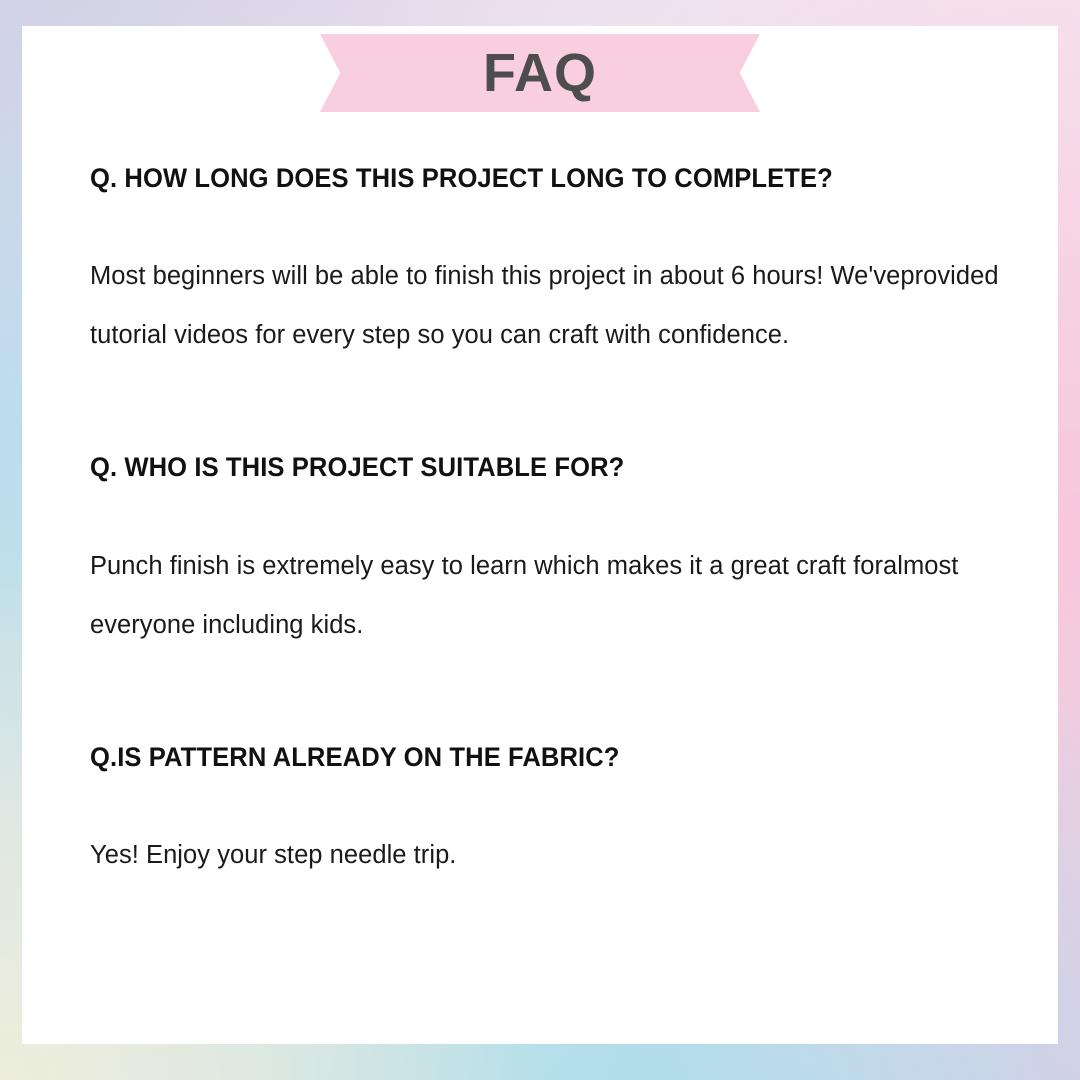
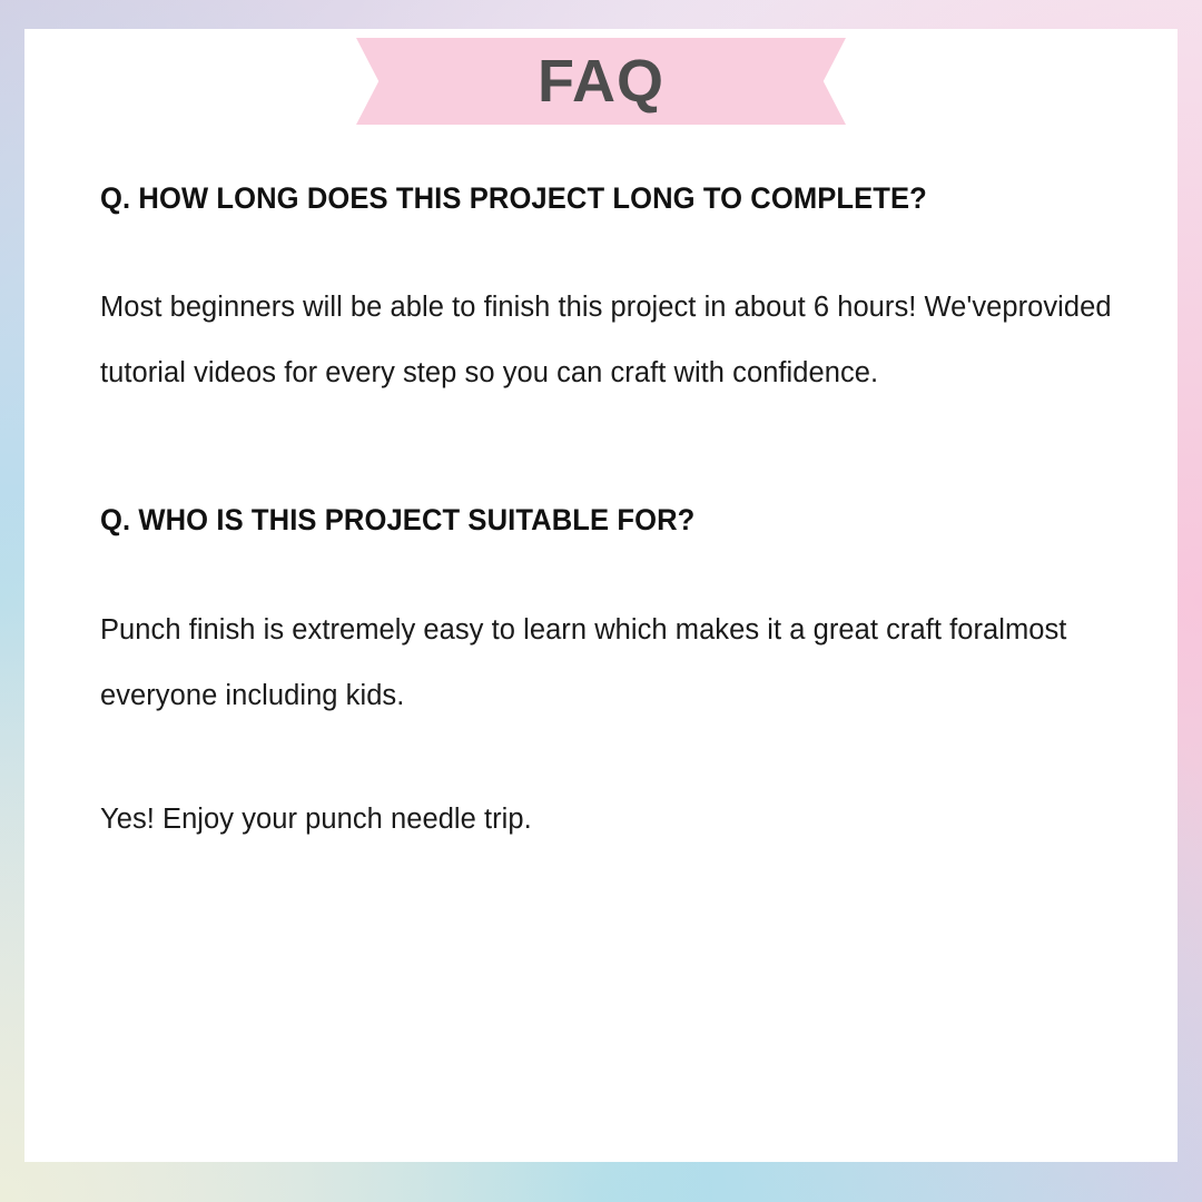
  FAQ
  Q. HOW LONG DOES THIS PROJECT LONG TO COMPLETE?
  Most beginners will be able to finish this project in about 6 hours! We'veprovided tutorial videos for every step so you can craft with confidence.
  Q. WHO IS THIS PROJECT SUITABLE FOR?
  Punch finish is extremely easy to learn which makes it a great craft foralmost everyone including kids.
- Q.IS PATTERN ALREADY ON THE FABRIC?
- Yes! Enjoy your step needle trip.
+ Yes! Enjoy your punch needle trip.
